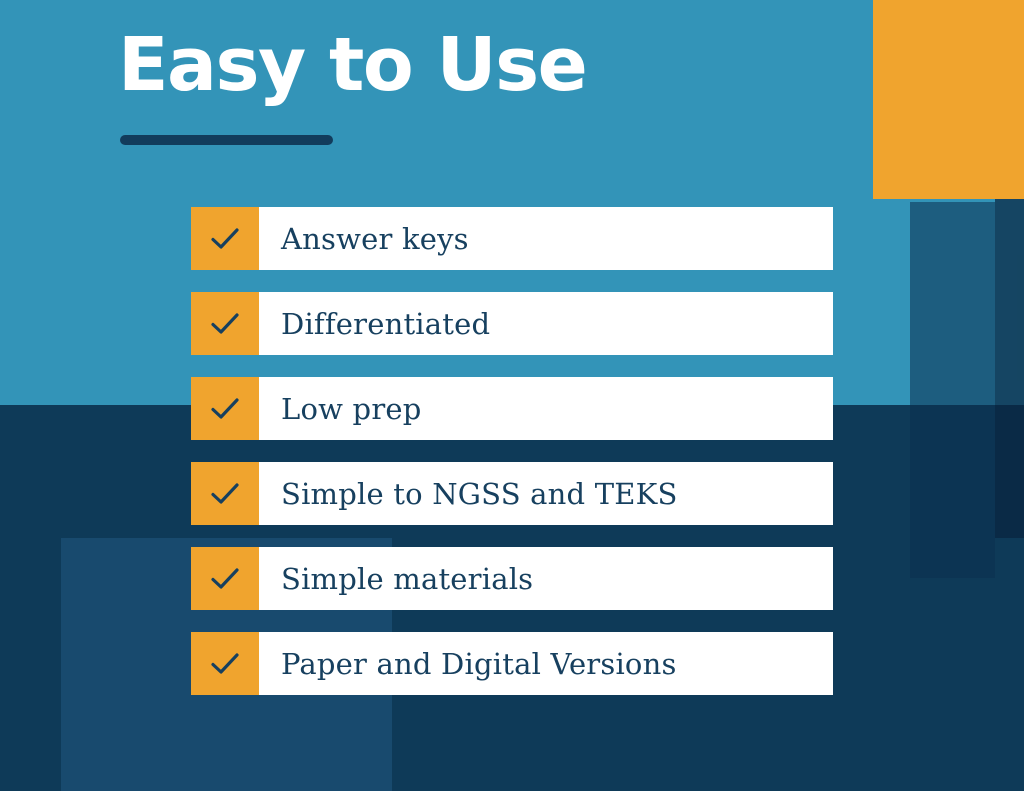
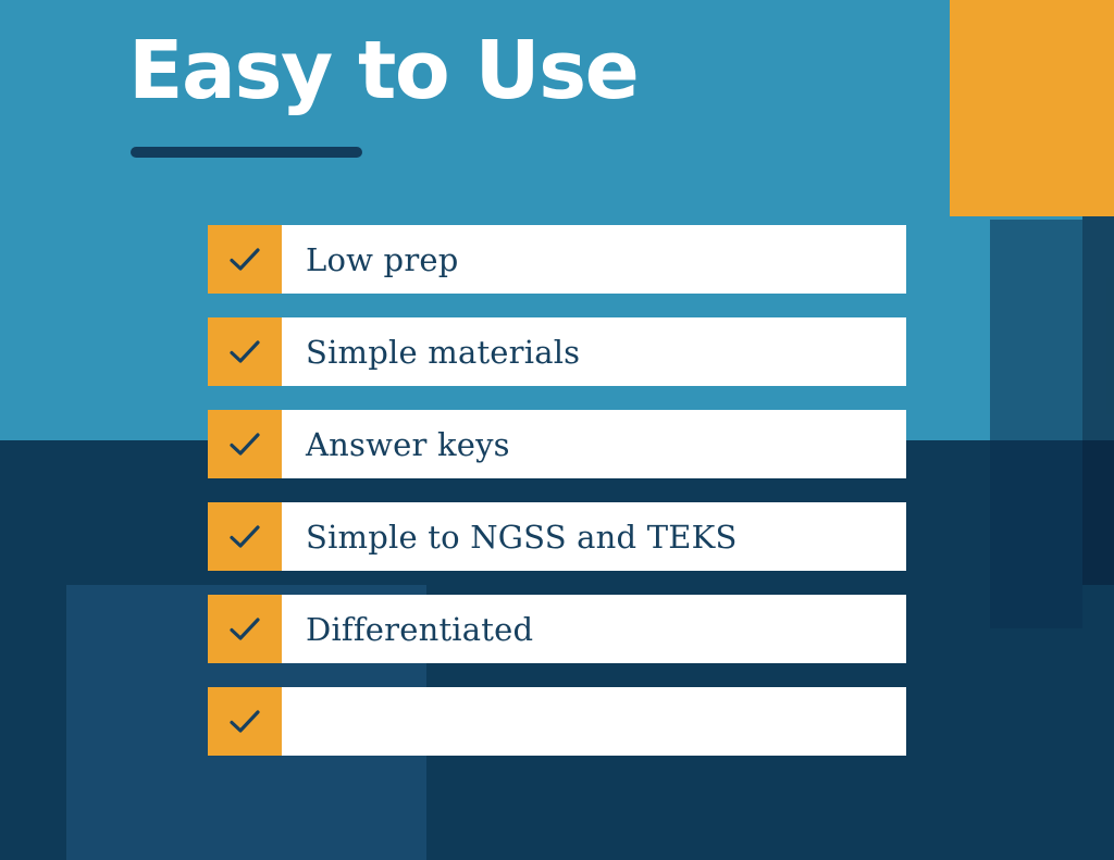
  Easy to Use
- Answer keys
+ Low prep
- Differentiated
+ Simple materials
- Low prep
+ Answer keys
  Simple to NGSS and TEKS
- Simple materials
+ Differentiated
- Paper and Digital Versions
